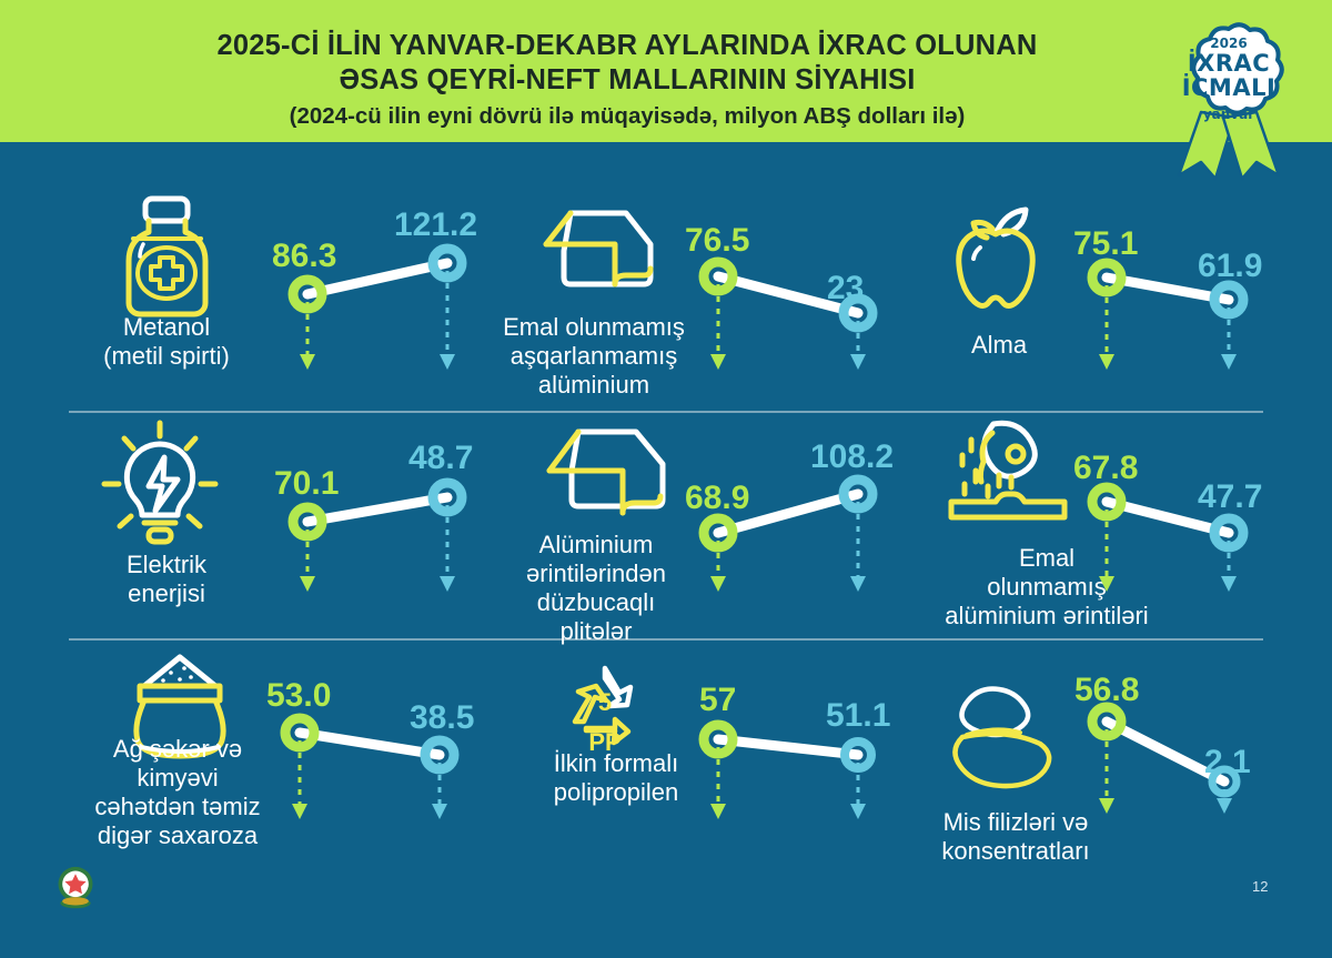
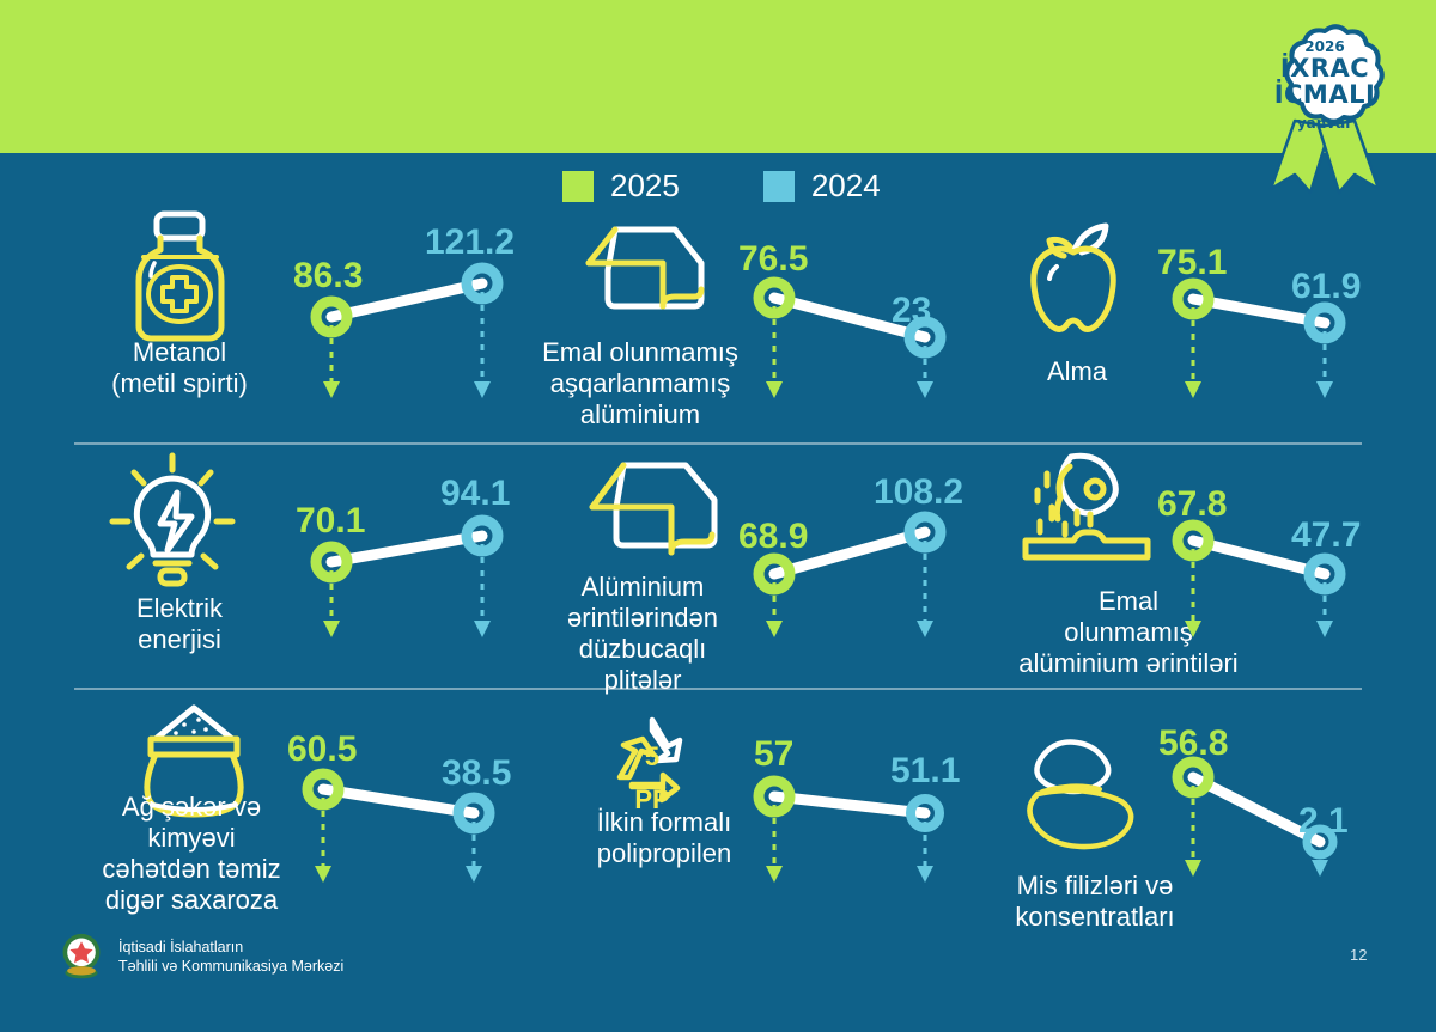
- 2025-Cİ İLİN YANVAR-DEKABR AYLARINDA İXRAC OLUNAN
- ƏSAS QEYRİ-NEFT MALLARININ SİYAHISI
- (2024-cü ilin eyni dövrü ilə müqayisədə, milyon ABŞ dolları ilə)
  2026
  İXRAC
  İCMALI
  yanvar
+ 2025
+ 2024
  Metanol
  (metil spirti)
  86.3
  121.2
  Emal olunmamış
  aşqarlanmamış
  alüminium
  76.5
  23
  Alma
  75.1
  61.9
  Elektrik
  enerjisi
  70.1
- 48.7
+ 94.1
  Alüminium
  ərintilərindən
  düzbucaqlı
  plitələr
  68.9
  108.2
  Emal
  olunmamış
  alüminium ərintiləri
  67.8
  47.7
  Ağ şəkər və
  kimyəvi
  cəhətdən təmiz
  digər saxaroza
- 53.0
+ 60.5
  38.5
  5
  PP
  İlkin formalı
  polipropilen
  57
  51.1
  Mis filizləri və
  konsentratları
  56.8
  2.1
+ İqtisadi İslahatların
+ Təhlili və Kommunikasiya Mərkəzi
  12
